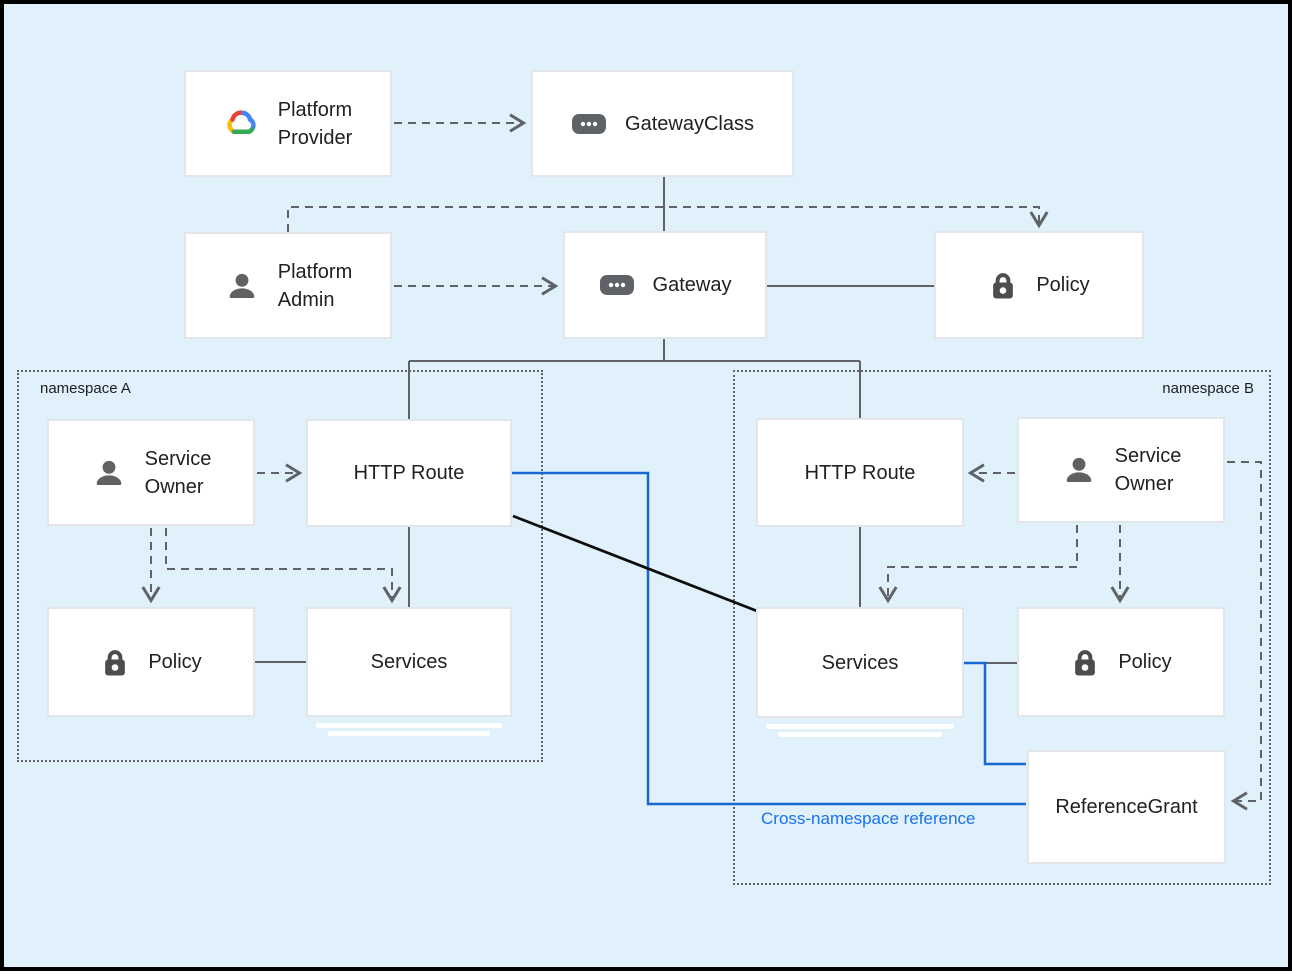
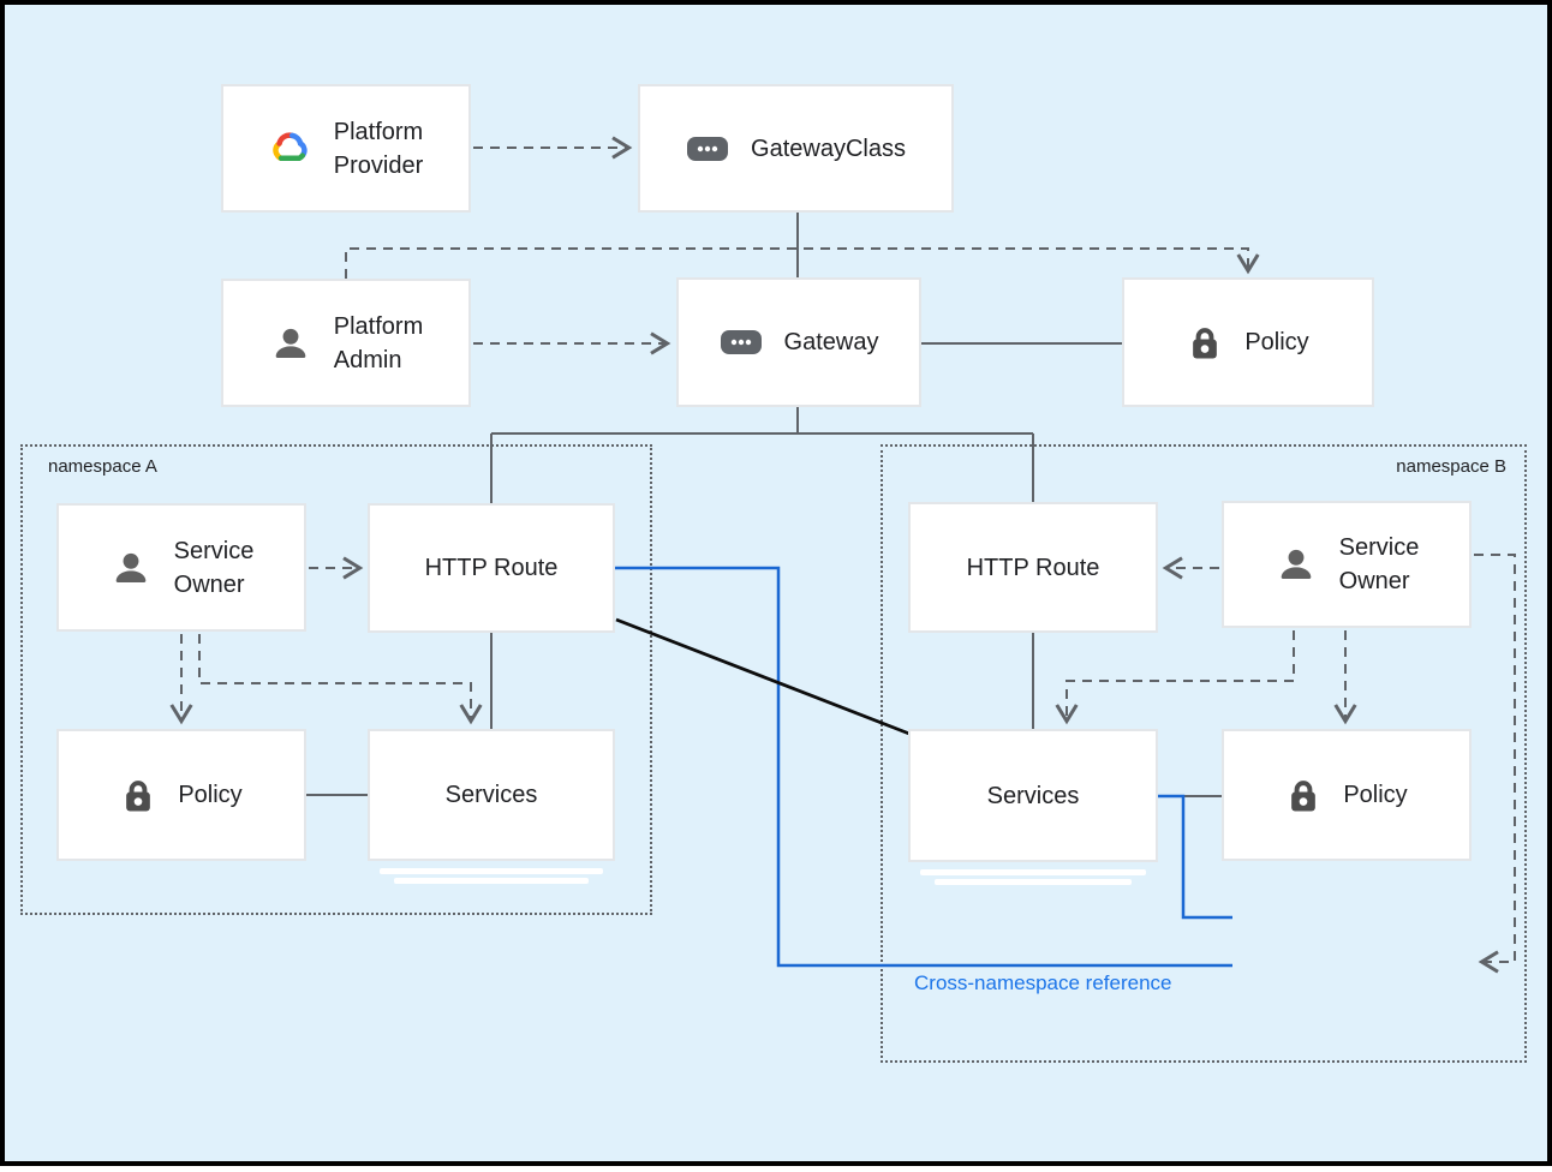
  namespace A
  namespace B
  Platform
  Provider
  GatewayClass
  Platform
  Admin
  Gateway
  Policy
  Service
  Owner
  HTTP Route
  Policy
  Services
  HTTP Route
  Service
  Owner
  Services
  Policy
- ReferenceGrant
  Cross-namespace reference
